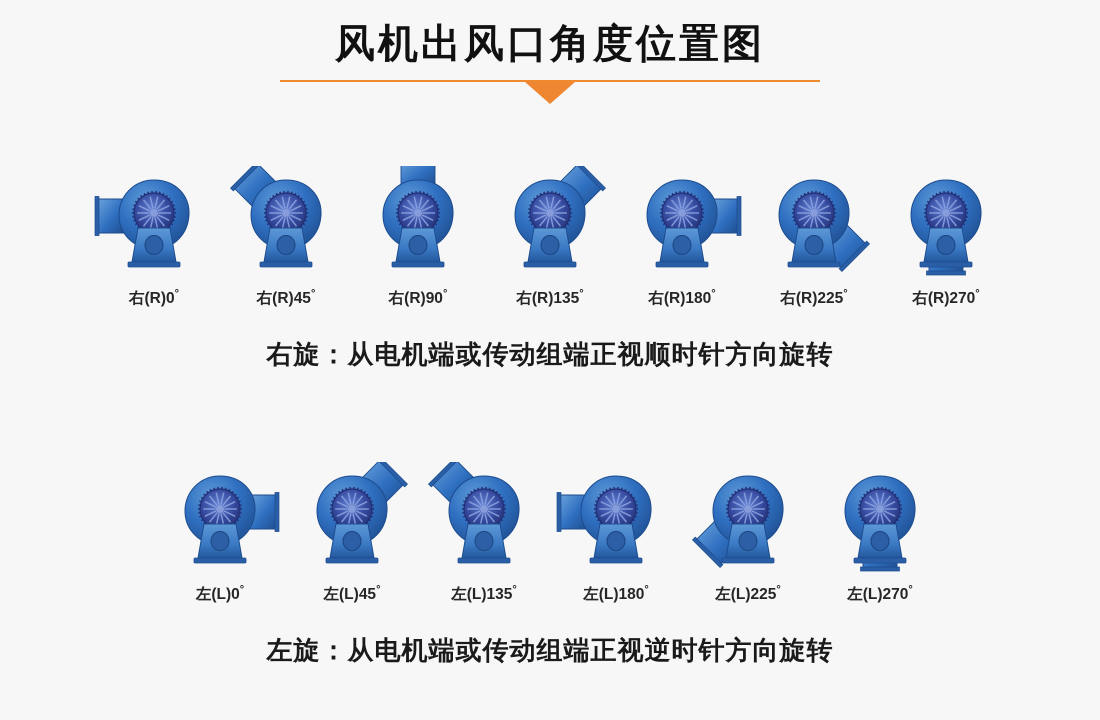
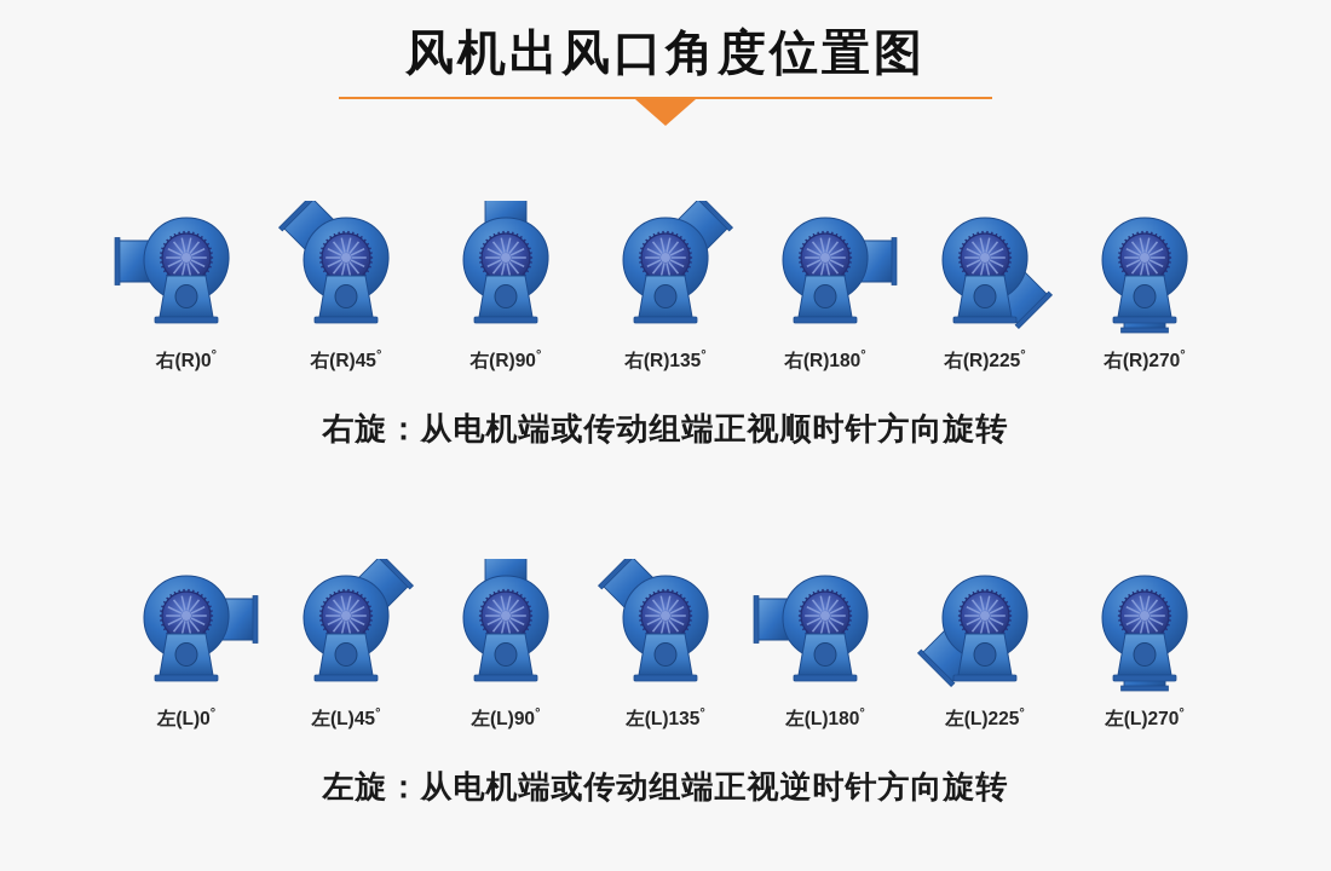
  风机出风口角度位置图
  右(R)0°
  右(R)45°
  右(R)90°
  右(R)135°
  右(R)180°
  右(R)225°
  右(R)270°
  右旋：从电机端或传动组端正视顺时针方向旋转
  左(L)0°
  左(L)45°
+ 左(L)90°
  左(L)135°
  左(L)180°
  左(L)225°
  左(L)270°
  左旋：从电机端或传动组端正视逆时针方向旋转
